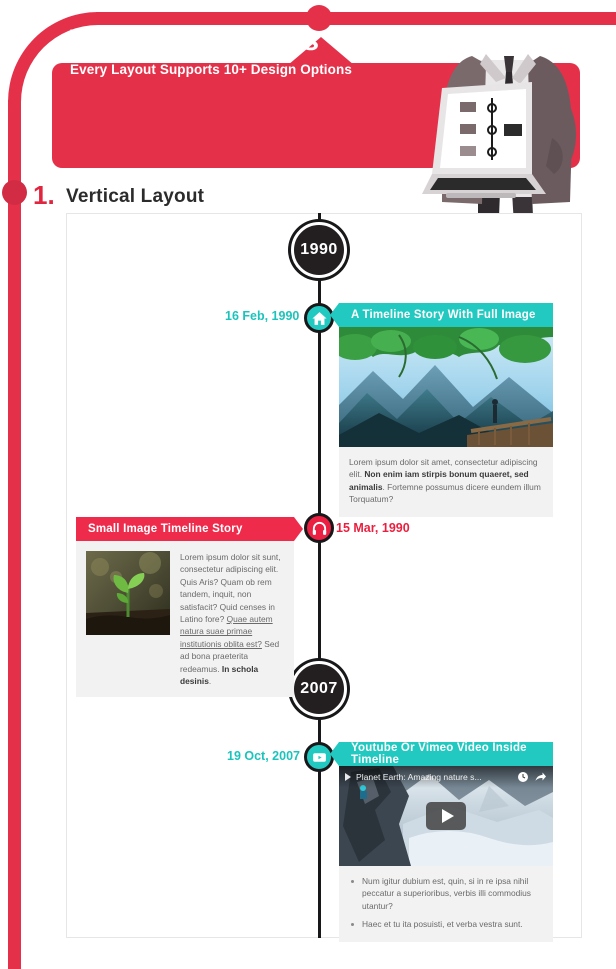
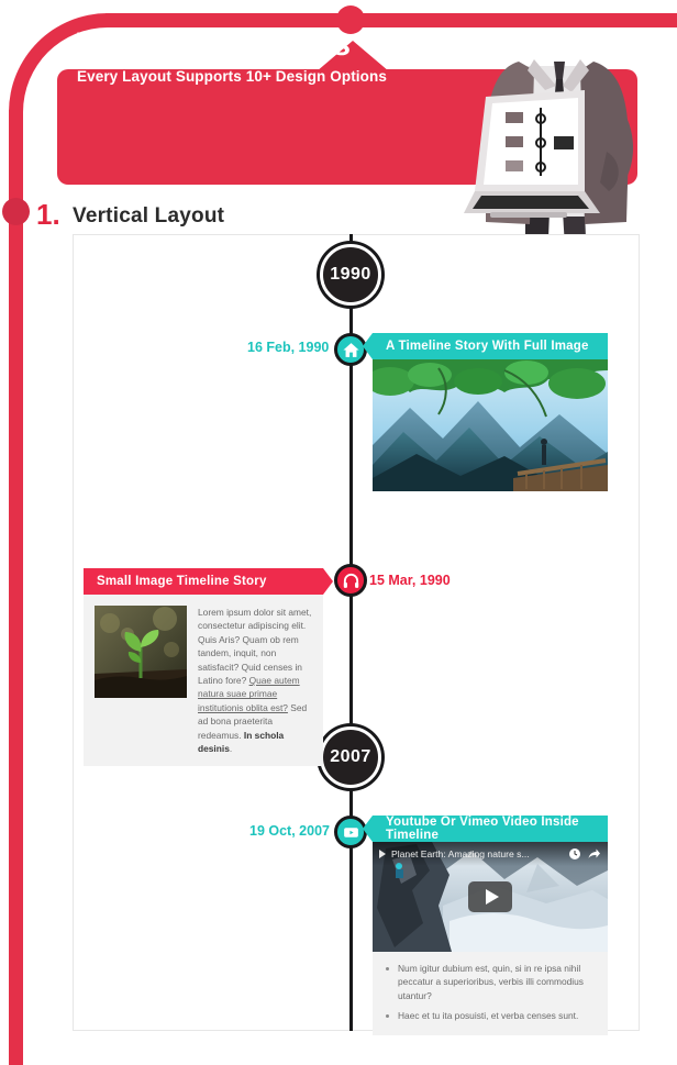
  Timeline Layouts
  Every Layout Supports 10+ Design Options
  1.
  Vertical Layout
  1990
  2007
  16 Feb, 1990
  A Timeline Story With Full Image
- Lorem ipsum dolor sit amet, consectetur adipiscing elit. Non enim iam stirpis bonum quaeret, sed animalis. Fortemne possumus dicere eundem illum Torquatum?
  15 Mar, 1990
  Small Image Timeline Story
- Lorem ipsum dolor sit sunt, consectetur adipiscing elit. Quis Aris? Quam ob rem tandem, inquit, non satisfacit? Quid censes in Latino fore? Quae autem natura suae primae institutionis oblita est? Sed ad bona praeterita redeamus. In schola desinis.
+ Lorem ipsum dolor sit amet, consectetur adipiscing elit. Quis Aris? Quam ob rem tandem, inquit, non satisfacit? Quid censes in Latino fore? Quae autem natura suae primae institutionis oblita est? Sed ad bona praeterita redeamus. In schola desinis.
  19 Oct, 2007
  Youtube Or Vimeo Video Inside Timeline
  Planet Earth: Amazing nature s...
  Num igitur dubium est, quin, si in re ipsa nihil peccatur a superioribus, verbis illi commodius utantur?
- Haec et tu ita posuisti, et verba vestra sunt.
+ Haec et tu ita posuisti, et verba censes sunt.
